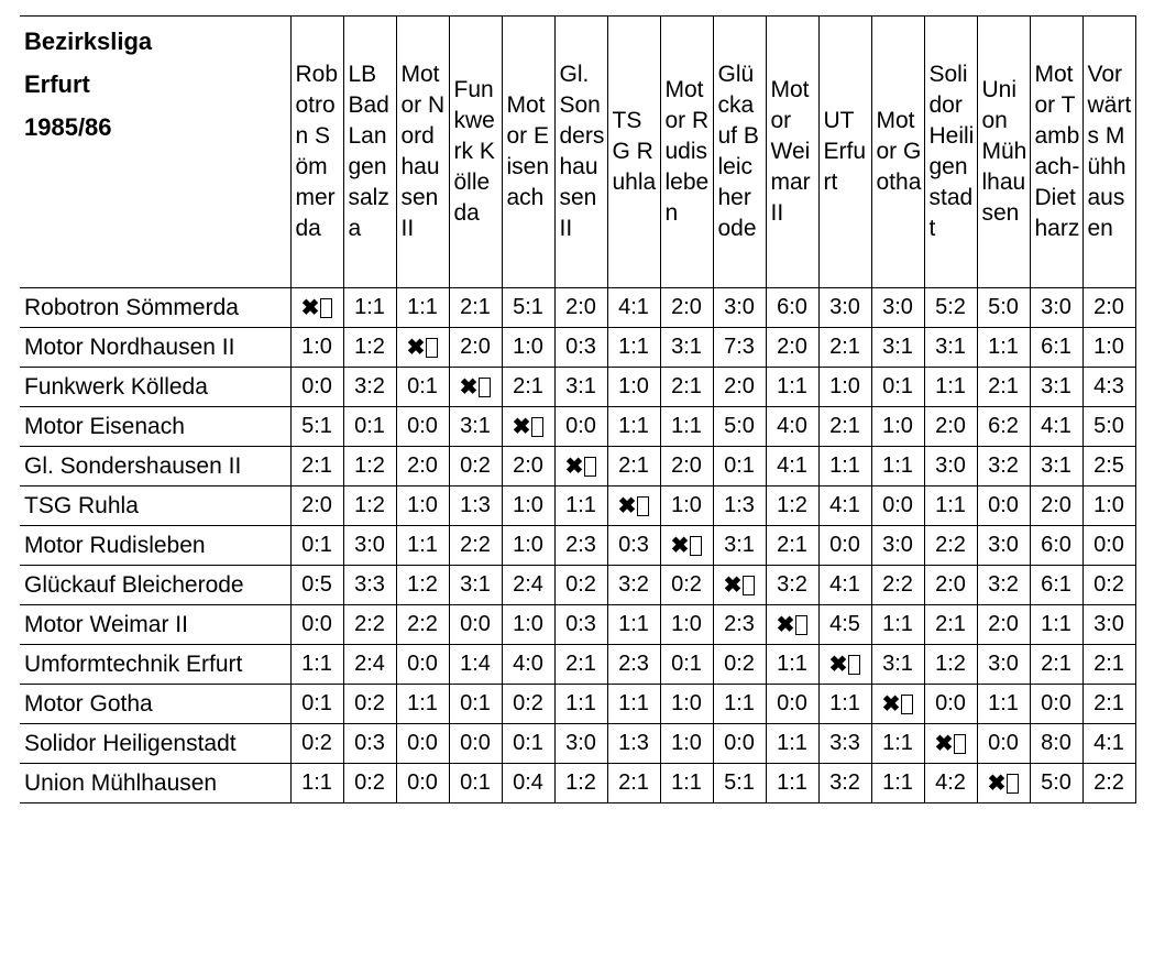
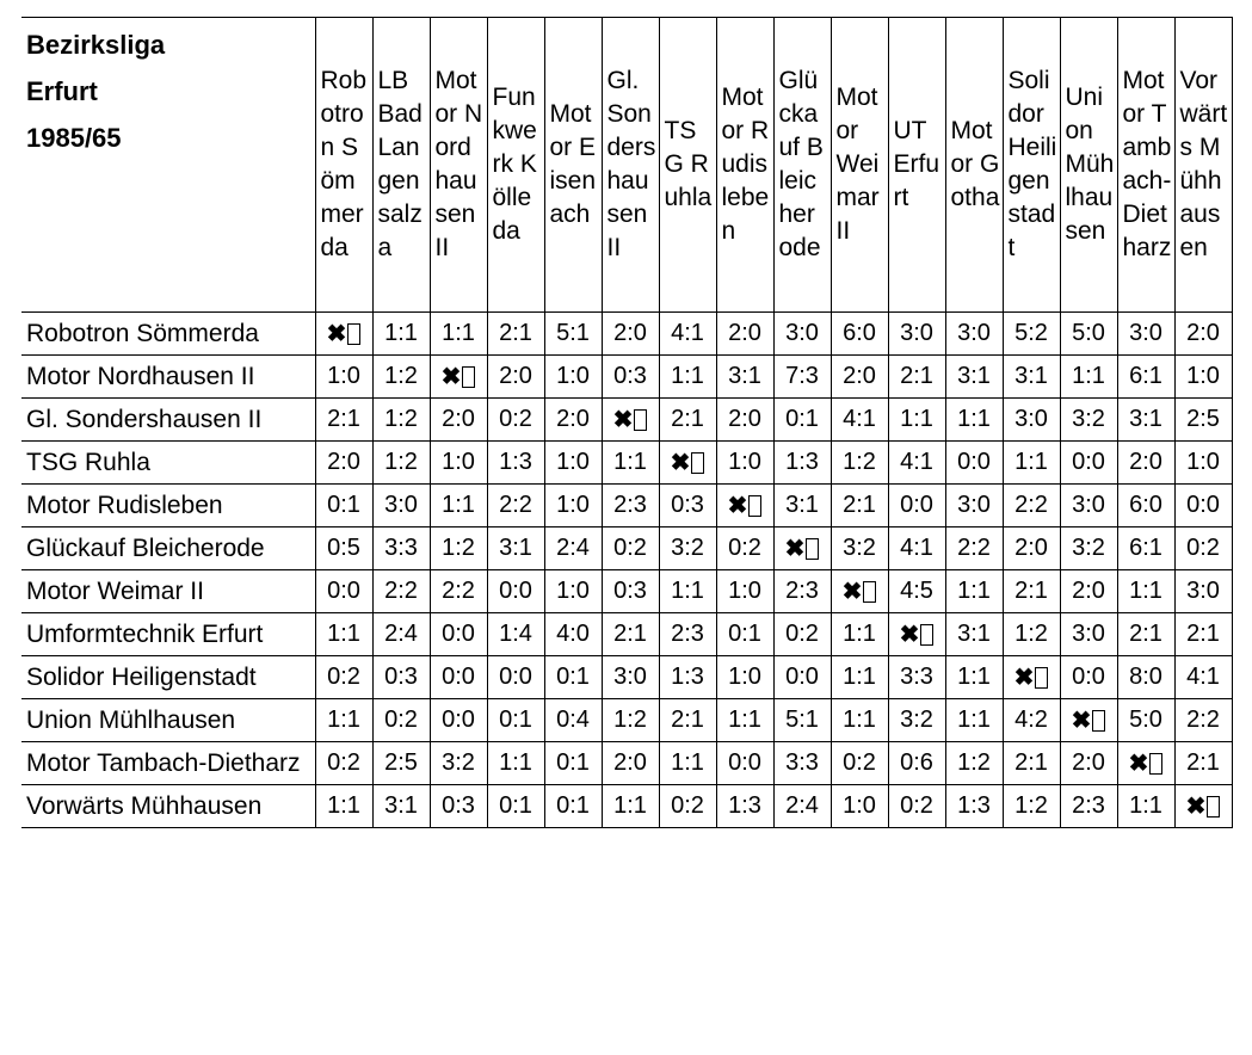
- BezirksligaErfurt1985/86	Robotron Sömmerda	LB Bad Langensalza	Motor Nordhausen II	Funkwerk Kölleda	Motor Eisenach	Gl. Sondershausen II	TSG Ruhla	Motor Rudisleben	Glückauf Bleicherode	Motor Weimar II	UT Erfurt	Motor Gotha	Solidor Heiligenstadt	Union Mühlhausen	Motor Tambach-Dietharz	Vorwärts Mühhausen
+ BezirksligaErfurt1985/65	Robotron Sömmerda	LB Bad Langensalza	Motor Nordhausen II	Funkwerk Kölleda	Motor Eisenach	Gl. Sondershausen II	TSG Ruhla	Motor Rudisleben	Glückauf Bleicherode	Motor Weimar II	UT Erfurt	Motor Gotha	Solidor Heiligenstadt	Union Mühlhausen	Motor Tambach-Dietharz	Vorwärts Mühhausen
  Robotron Sömmerda	✖	1:1	1:1	2:1	5:1	2:0	4:1	2:0	3:0	6:0	3:0	3:0	5:2	5:0	3:0	2:0
  Motor Nordhausen II	1:0	1:2	✖	2:0	1:0	0:3	1:1	3:1	7:3	2:0	2:1	3:1	3:1	1:1	6:1	1:0
- Funkwerk Kölleda	0:0	3:2	0:1	✖	2:1	3:1	1:0	2:1	2:0	1:1	1:0	0:1	1:1	2:1	3:1	4:3
- Motor Eisenach	5:1	0:1	0:0	3:1	✖	0:0	1:1	1:1	5:0	4:0	2:1	1:0	2:0	6:2	4:1	5:0
  Gl. Sondershausen II	2:1	1:2	2:0	0:2	2:0	✖	2:1	2:0	0:1	4:1	1:1	1:1	3:0	3:2	3:1	2:5
  TSG Ruhla	2:0	1:2	1:0	1:3	1:0	1:1	✖	1:0	1:3	1:2	4:1	0:0	1:1	0:0	2:0	1:0
  Motor Rudisleben	0:1	3:0	1:1	2:2	1:0	2:3	0:3	✖	3:1	2:1	0:0	3:0	2:2	3:0	6:0	0:0
  Glückauf Bleicherode	0:5	3:3	1:2	3:1	2:4	0:2	3:2	0:2	✖	3:2	4:1	2:2	2:0	3:2	6:1	0:2
  Motor Weimar II	0:0	2:2	2:2	0:0	1:0	0:3	1:1	1:0	2:3	✖	4:5	1:1	2:1	2:0	1:1	3:0
  Umformtechnik Erfurt	1:1	2:4	0:0	1:4	4:0	2:1	2:3	0:1	0:2	1:1	✖	3:1	1:2	3:0	2:1	2:1
- Motor Gotha	0:1	0:2	1:1	0:1	0:2	1:1	1:1	1:0	1:1	0:0	1:1	✖	0:0	1:1	0:0	2:1
  Solidor Heiligenstadt	0:2	0:3	0:0	0:0	0:1	3:0	1:3	1:0	0:0	1:1	3:3	1:1	✖	0:0	8:0	4:1
  Union Mühlhausen	1:1	0:2	0:0	0:1	0:4	1:2	2:1	1:1	5:1	1:1	3:2	1:1	4:2	✖	5:0	2:2
+ Motor Tambach-Dietharz	0:2	2:5	3:2	1:1	0:1	2:0	1:1	0:0	3:3	0:2	0:6	1:2	2:1	2:0	✖	2:1
+ Vorwärts Mühhausen	1:1	3:1	0:3	0:1	0:1	1:1	0:2	1:3	2:4	1:0	0:2	1:3	1:2	2:3	1:1	✖
